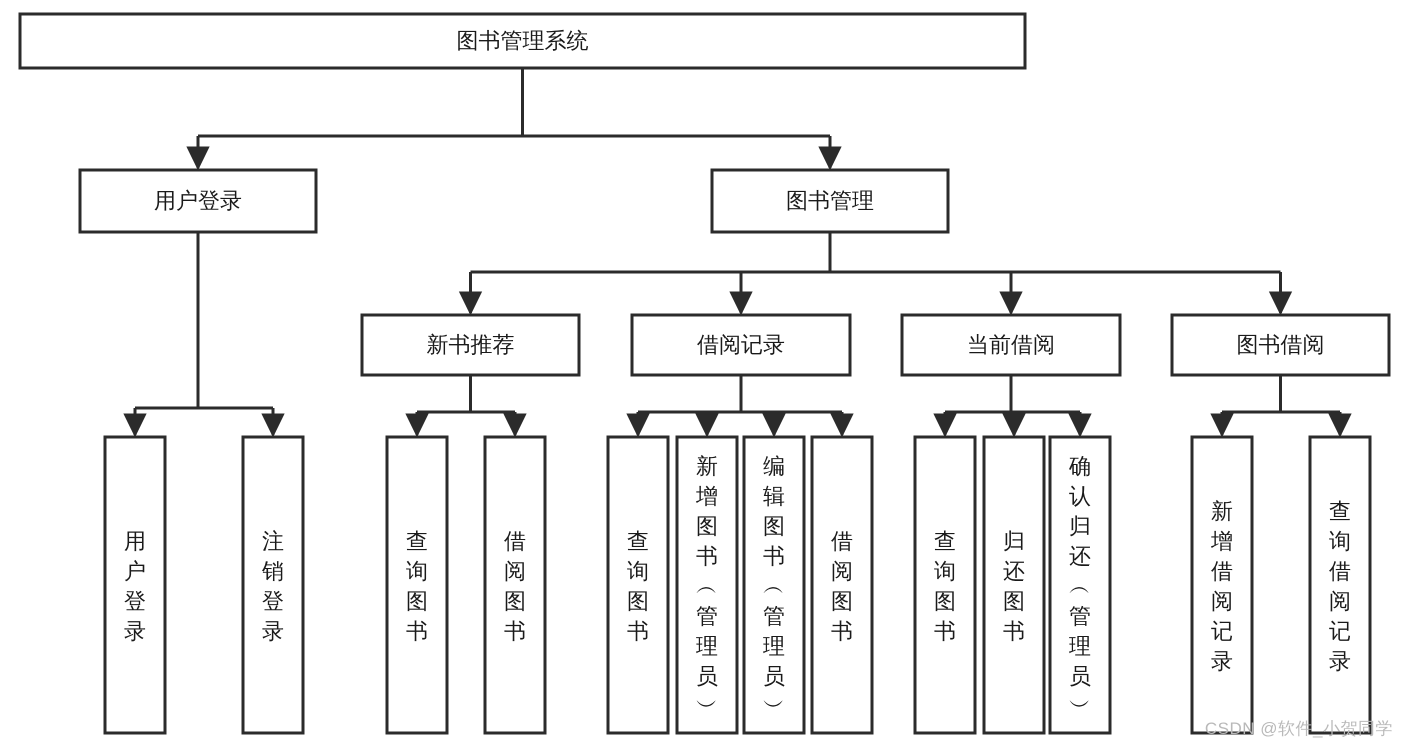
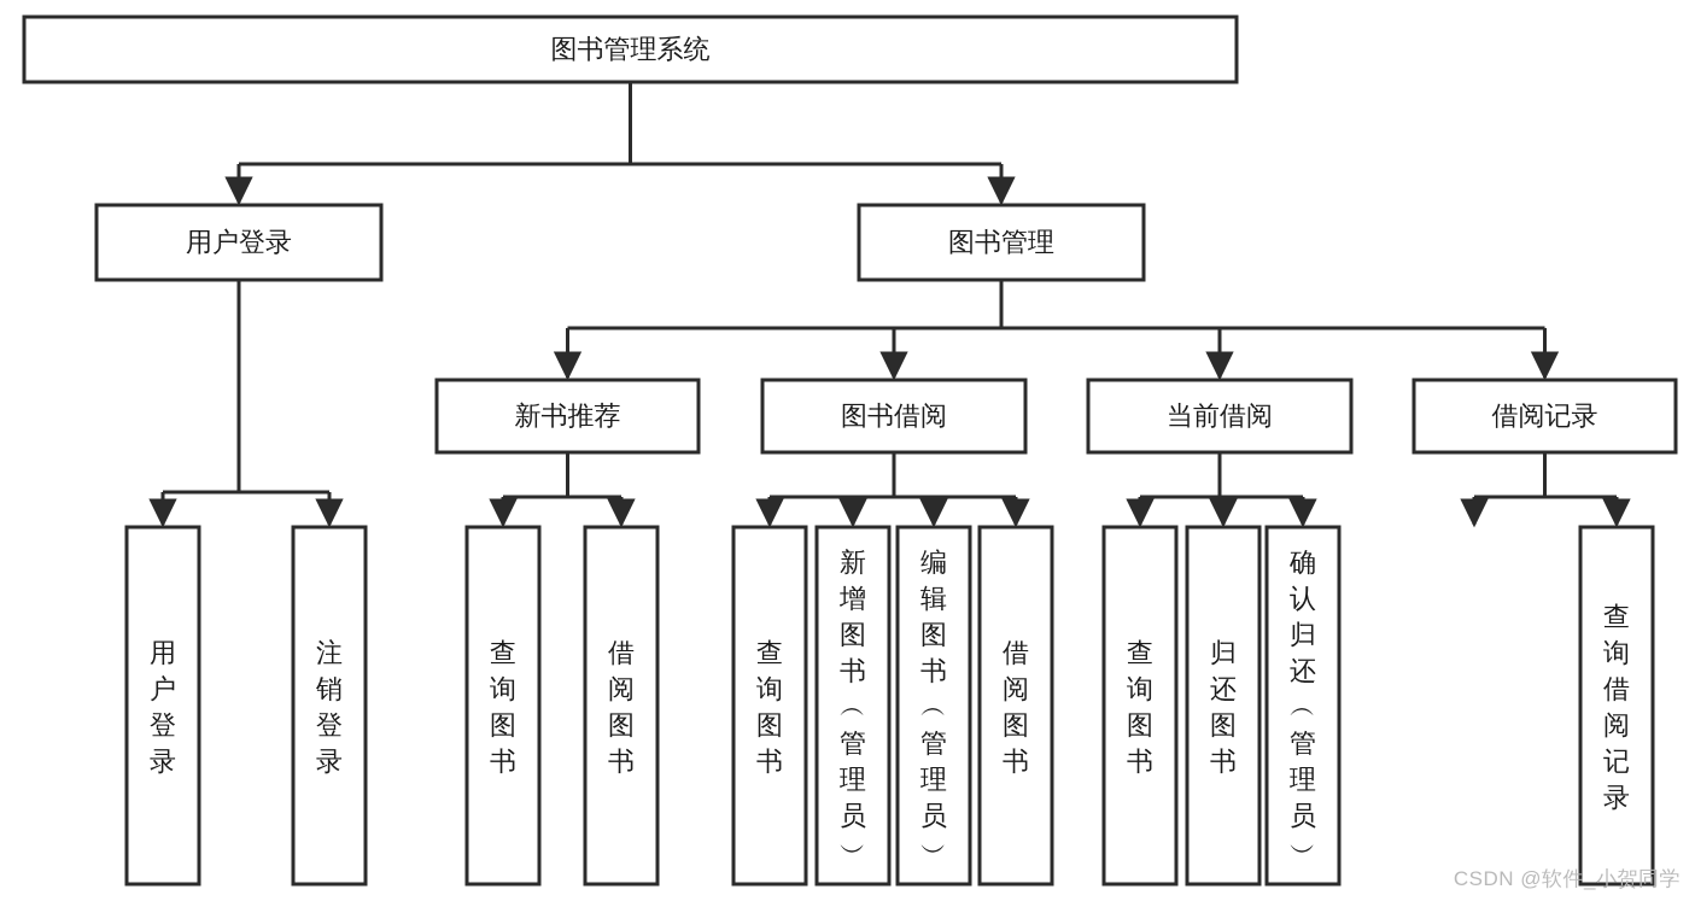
  图书管理系统
  用户登录
  图书管理
  新书推荐
- 借阅记录
+ 图书借阅
  当前借阅
- 图书借阅
+ 借阅记录
  用户登录
  注销登录
  查询图书
  借阅图书
  查询图书
  新增图书 ︵ 管理员 ︶
  编辑图书 ︵ 管理员 ︶
  借阅图书
  查询图书
  归还图书
  确认归还 ︵ 管理员 ︶
- 新增借阅记录
  查询借阅记录
  CSDN @软件_小贺同学
